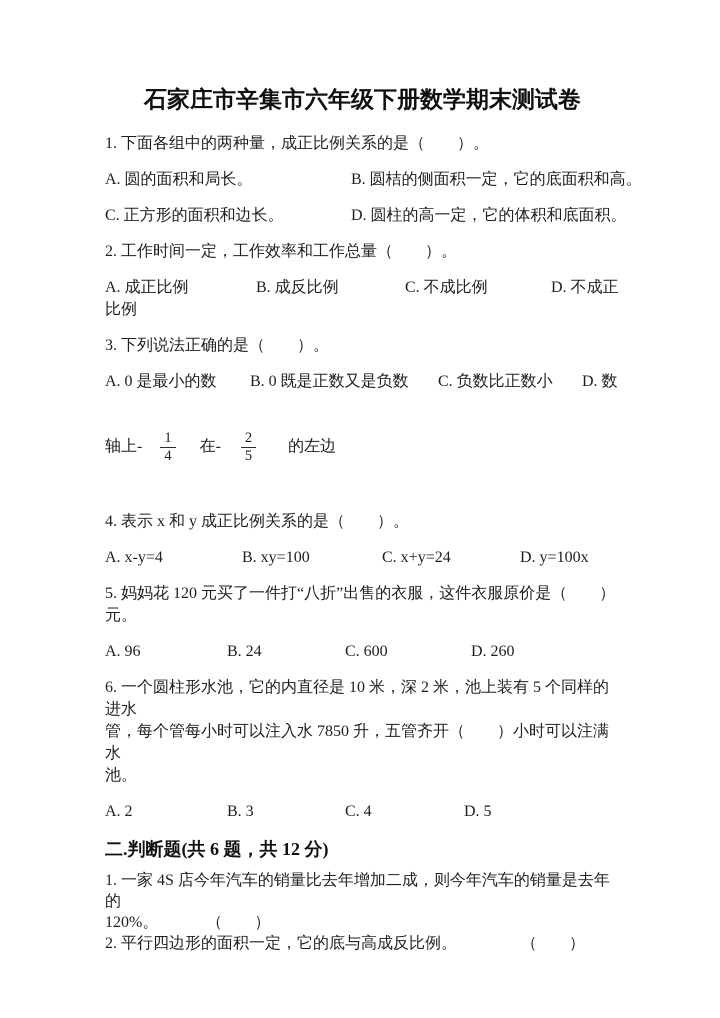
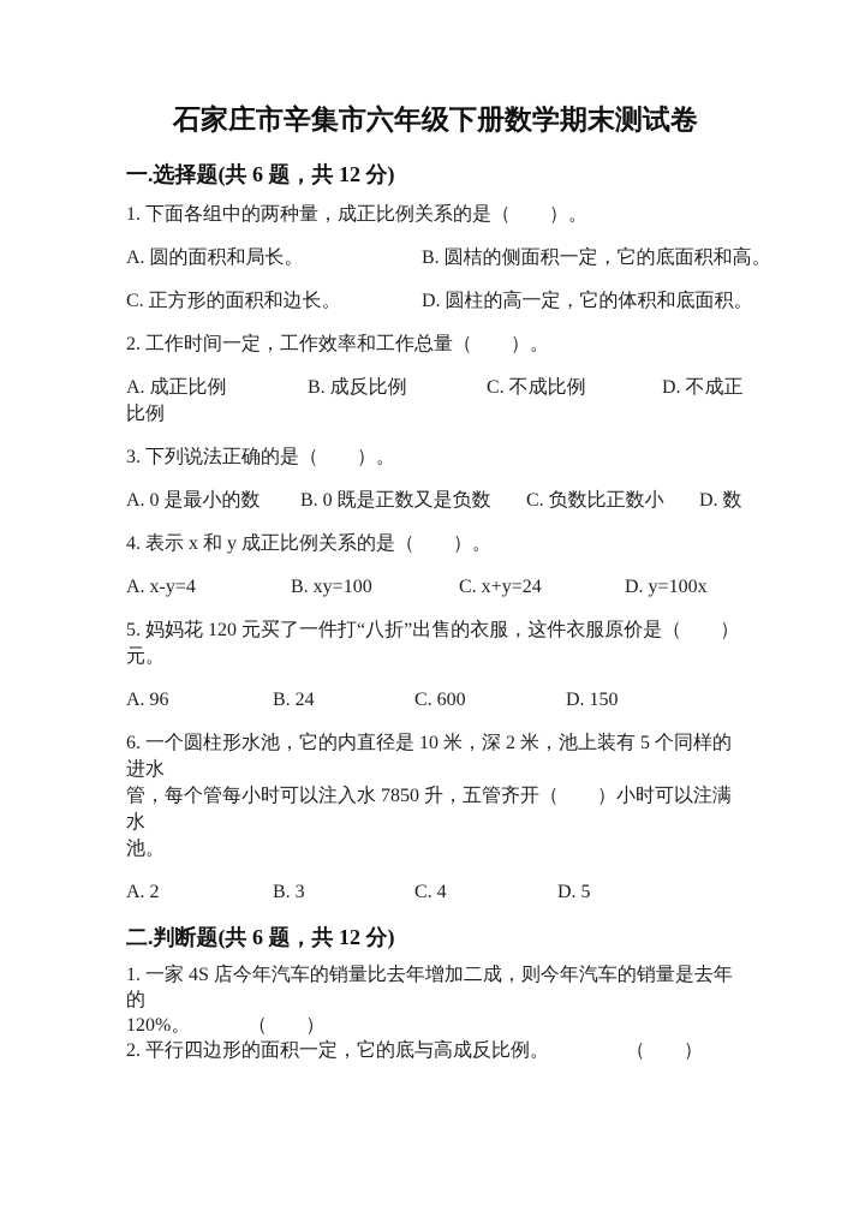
  石家庄市辛集市六年级下册数学期末测试卷
+ 一.选择题(共 6 题，共 12 分)
  1. 下面各组中的两种量，成正比例关系的是（ ）。
  A. 圆的面积和局长。
  B. 圆桔的侧面积一定，它的底面积和高。
  C. 正方形的面积和边长。
  D. 圆柱的高一定，它的体积和底面积。
  2. 工作时间一定，工作效率和工作总量（ ）。
  A. 成正比例
  B. 成反比例
  C. 不成比例
  D. 不成正
  比例
  3. 下列说法正确的是（ ）。
  A. 0 是最小的数
  B. 0 既是正数又是负数
  C. 负数比正数小
  D. 数
- 轴上-
- 1
- 4
- 在-
- 2
- 5
- 的左边
  4. 表示 x 和 y 成正比例关系的是（ ）。
  A. x-y=4
  B. xy=100
  C. x+y=24
  D. y=100x
  5. 妈妈花 120 元买了一件打“八折”出售的衣服，这件衣服原价是（ ）
  元。
  A. 96
  B. 24
  C. 600
- D. 260
+ D. 150
  6. 一个圆柱形水池，它的内直径是 10 米，深 2 米，池上装有 5 个同样的进水
  管，每个管每小时可以注入水 7850 升，五管齐开（ ）小时可以注满水
  池。
  A. 2
  B. 3
  C. 4
  D. 5
  二.判断题(共 6 题，共 12 分)
  1. 一家 4S 店今年汽车的销量比去年增加二成，则今年汽车的销量是去年的
  120%。 （ ）
  2. 平行四边形的面积一定，它的底与高成反比例。 （ ）
